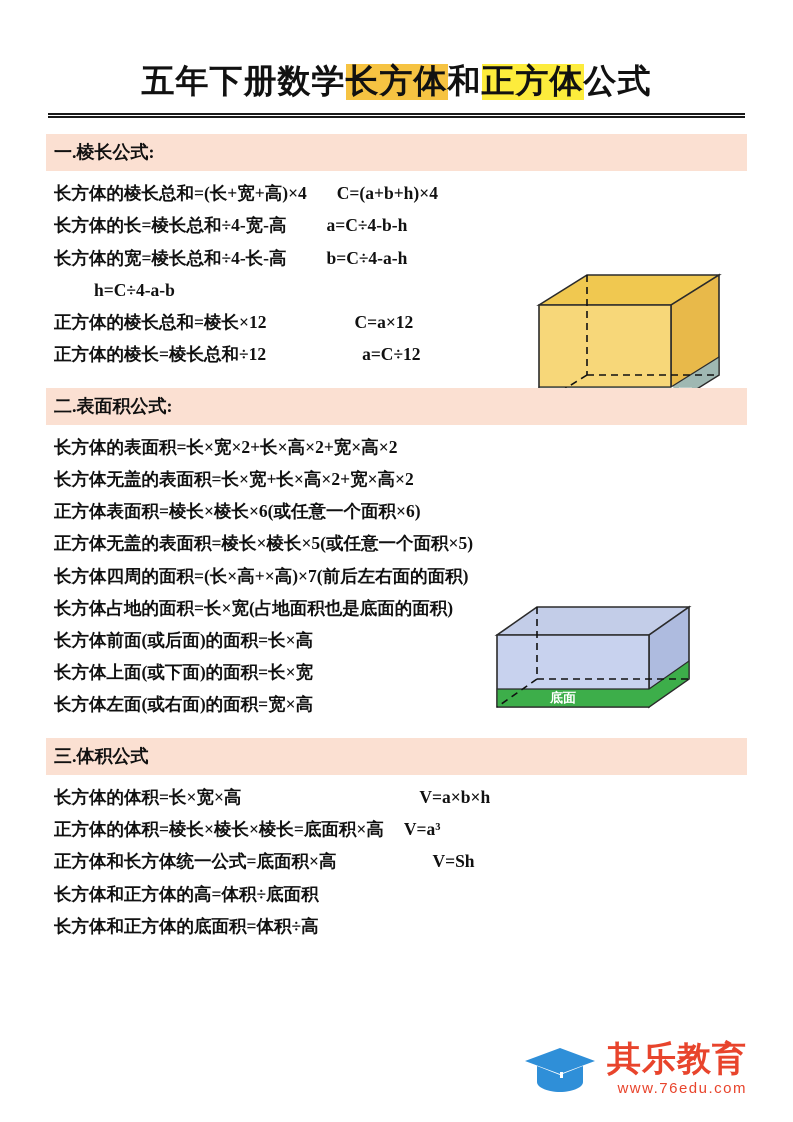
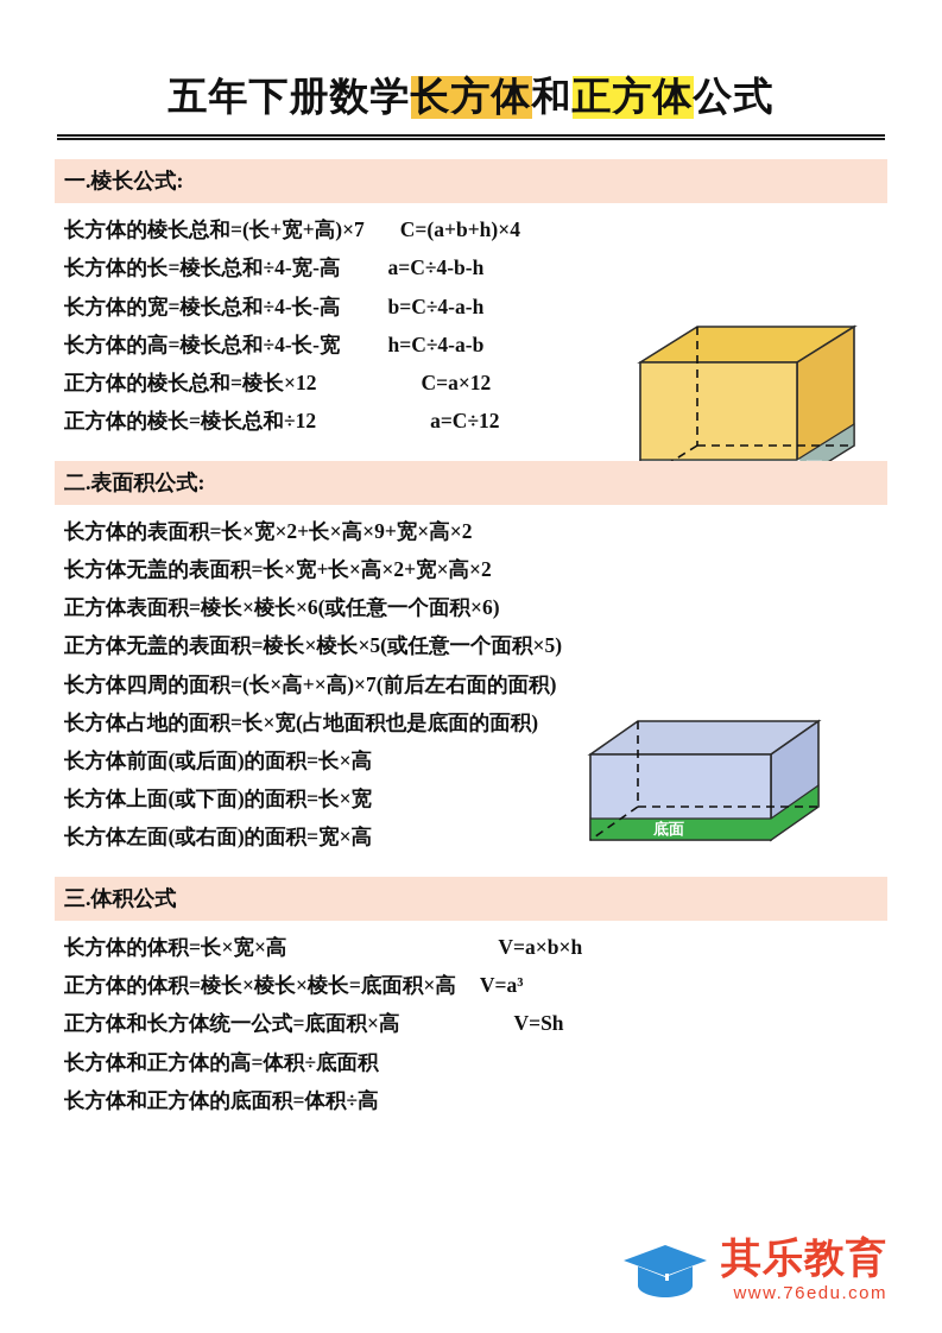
  五年下册数学长方体和正方体公式
  一.棱长公式:
- 长方体的棱长总和=(长+宽+高)×4
+ 长方体的棱长总和=(长+宽+高)×7
  C=(a+b+h)×4
  长方体的长=棱长总和÷4-宽-高
  a=C÷4-b-h
  长方体的宽=棱长总和÷4-长-高
  b=C÷4-a-h
+ 长方体的高=棱长总和÷4-长-宽
  h=C÷4-a-b
  正方体的棱长总和=棱长×12
  C=a×12
  正方体的棱长=棱长总和÷12
  a=C÷12
  二.表面积公式:
- 长方体的表面积=长×宽×2+长×高×2+宽×高×2
+ 长方体的表面积=长×宽×2+长×高×9+宽×高×2
  长方体无盖的表面积=长×宽+长×高×2+宽×高×2
  正方体表面积=棱长×棱长×6(或任意一个面积×6)
  正方体无盖的表面积=棱长×棱长×5(或任意一个面积×5)
  长方体四周的面积=(长×高+×高)×7(前后左右面的面积)
  长方体占地的面积=长×宽(占地面积也是底面的面积)
  长方体前面(或后面)的面积=长×高
  长方体上面(或下面)的面积=长×宽
  长方体左面(或右面)的面积=宽×高
  底面
  三.体积公式
  长方体的体积=长×宽×高
  V=a×b×h
  正方体的体积=棱长×棱长×棱长=底面积×高
  V=a³
  正方体和长方体统一公式=底面积×高
  V=Sh
  长方体和正方体的高=体积÷底面积
  长方体和正方体的底面积=体积÷高
  其乐教育
  www.76edu.com
